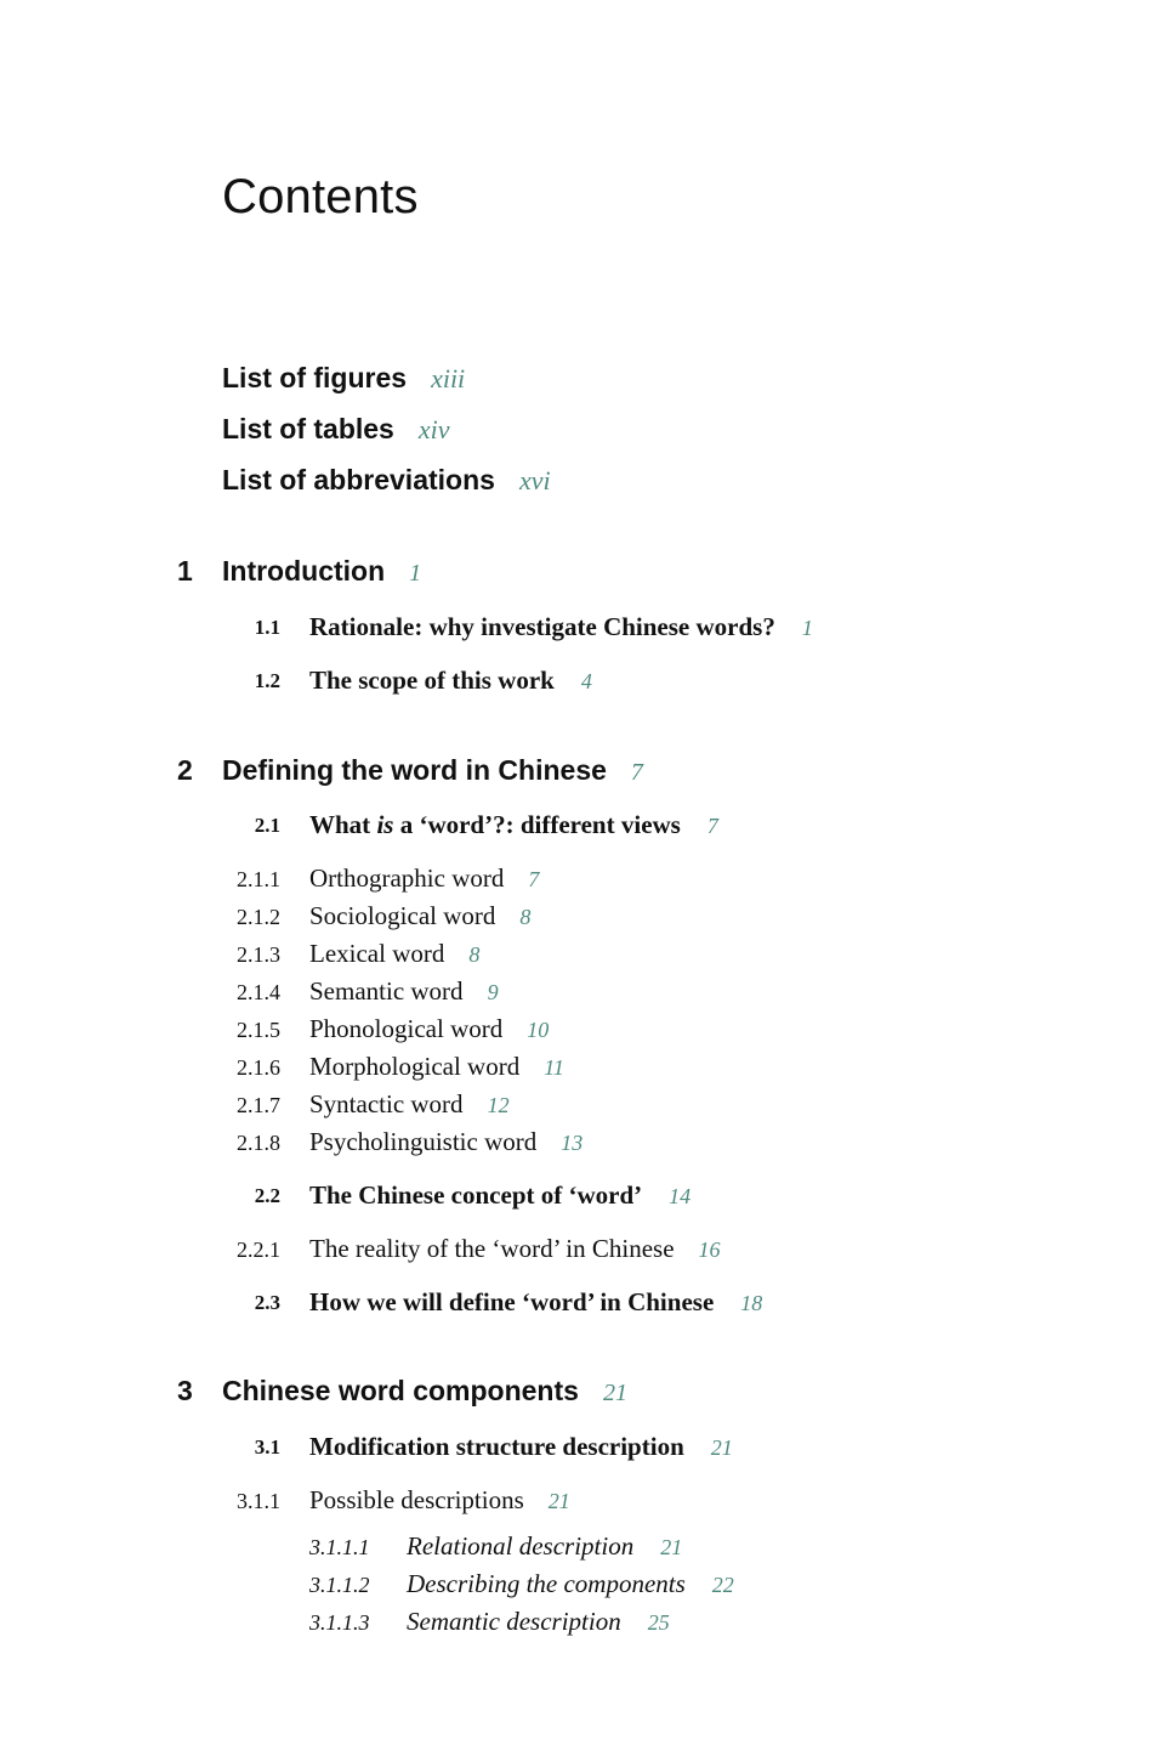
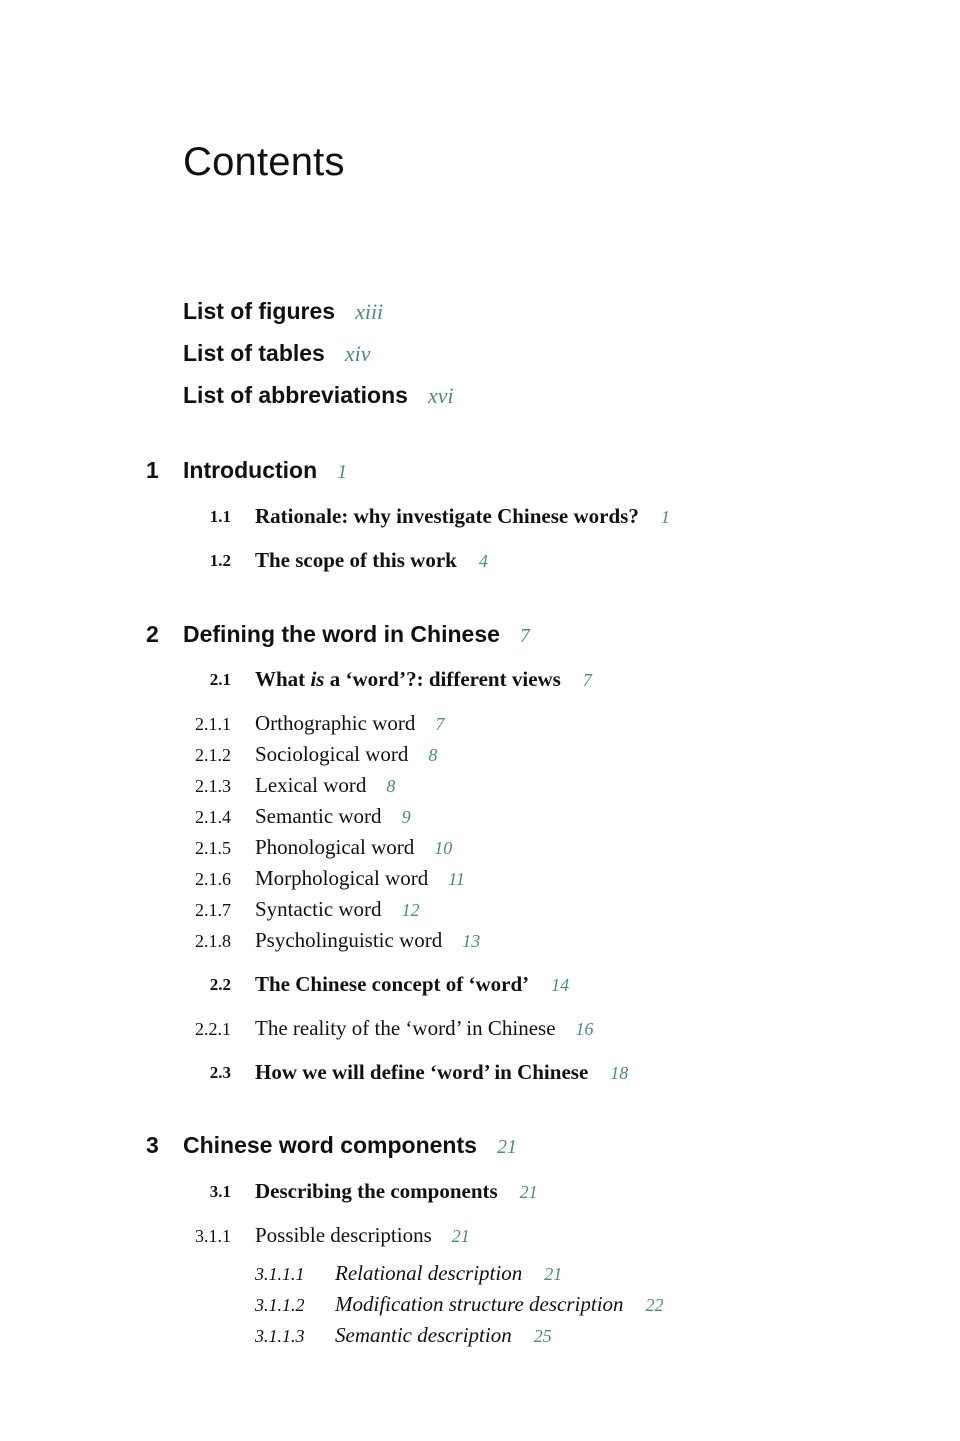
  Contents
  List of figures xiii
  List of tables xiv
  List of abbreviations xvi
  1
  Introduction 1
  1.1
  Rationale: why investigate Chinese words? 1
  1.2
  The scope of this work 4
  2
  Defining the word in Chinese 7
  2.1
  What is a ‘word’?: different views 7
  2.1.1
  Orthographic word 7
  2.1.2
  Sociological word 8
  2.1.3
  Lexical word 8
  2.1.4
  Semantic word 9
  2.1.5
  Phonological word 10
  2.1.6
  Morphological word 11
  2.1.7
  Syntactic word 12
  2.1.8
  Psycholinguistic word 13
  2.2
  The Chinese concept of ‘word’ 14
  2.2.1
  The reality of the ‘word’ in Chinese 16
  2.3
  How we will define ‘word’ in Chinese 18
  3
  Chinese word components 21
  3.1
- Modification structure description 21
+ Describing the components 21
  3.1.1
  Possible descriptions 21
  3.1.1.1
  Relational description 21
  3.1.1.2
- Describing the components 22
+ Modification structure description 22
  3.1.1.3
  Semantic description 25
